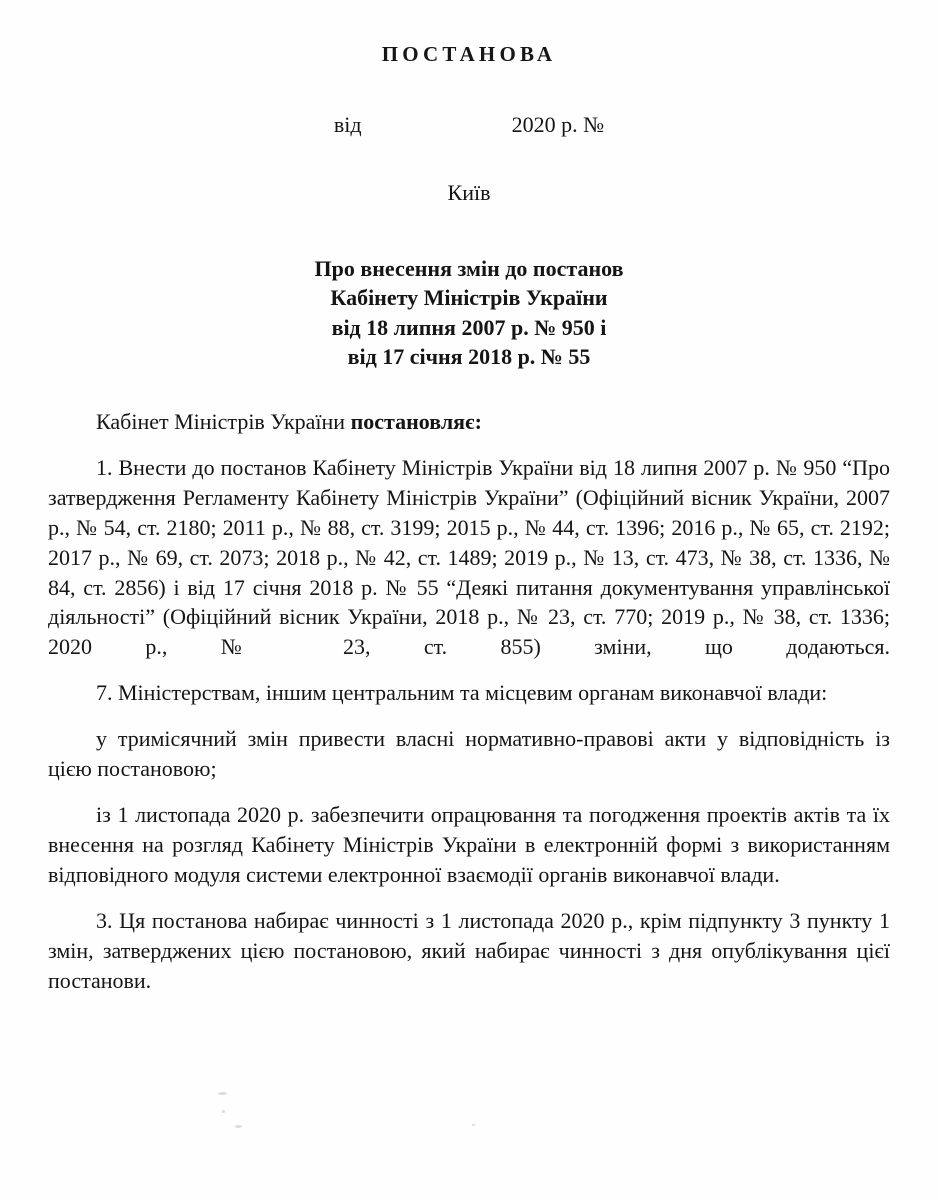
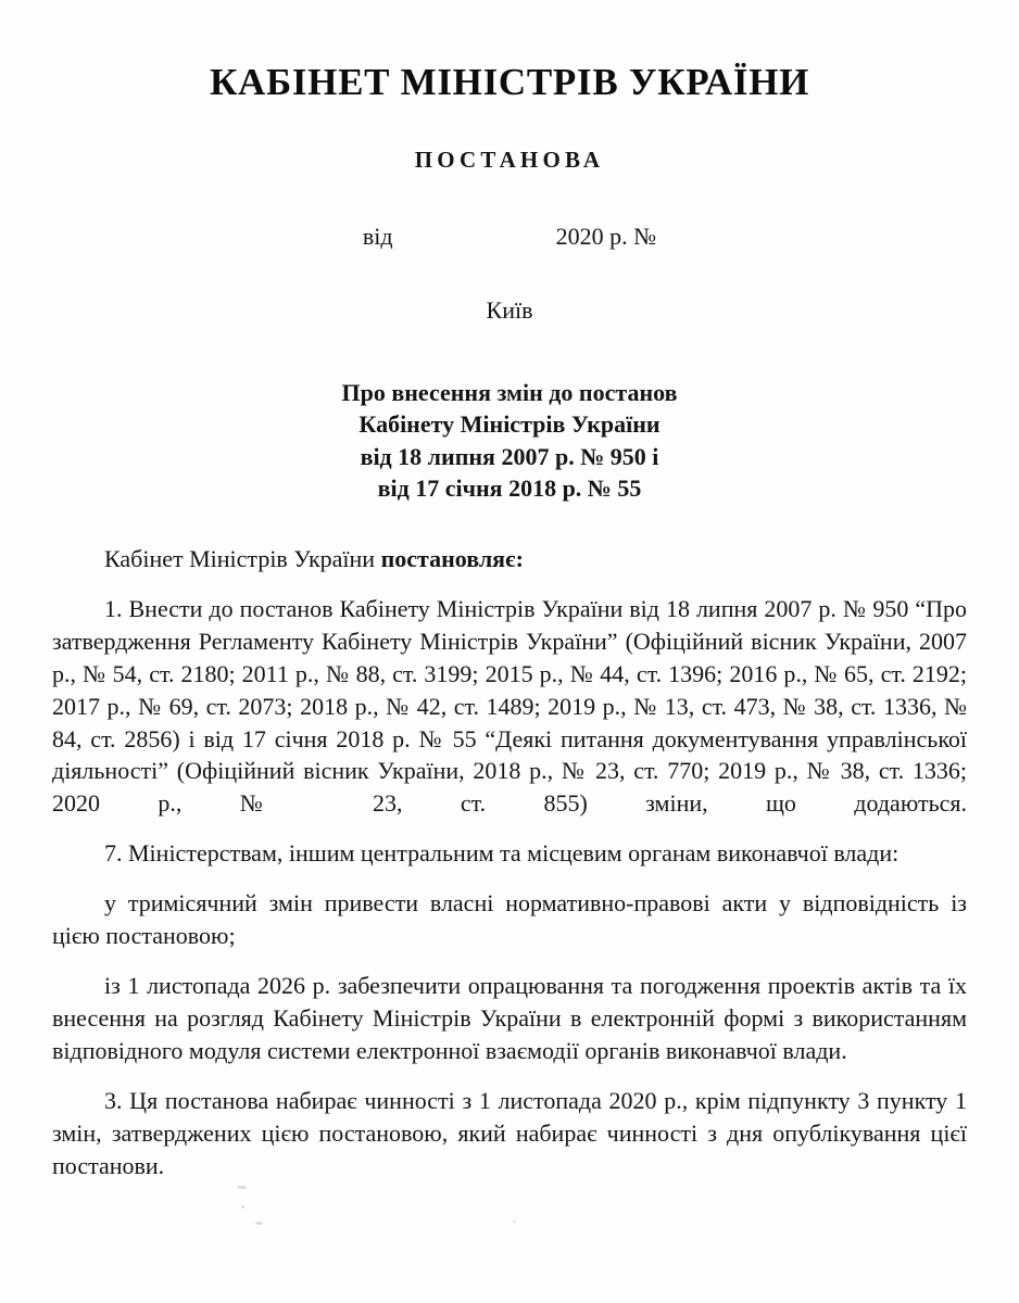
+ КАБІНЕТ МІНІСТРІВ УКРАЇНИ
  ПОСТАНОВА
  від 2020 р. №
  Київ
  Про внесення змін до постанов
  Кабінету Міністрів України
  від 18 липня 2007 р. № 950 і
  від 17 січня 2018 р. № 55
  Кабінет Міністрів України постановляє:
  1. Внести до постанов Кабінету Міністрів України від 18 липня 2007 р. № 950 “Про затвердження Регламенту Кабінету Міністрів України” (Офіційний вісник України, 2007 р., № 54, ст. 2180; 2011 р., № 88, ст. 3199; 2015 р., № 44, ст. 1396; 2016 р., № 65, ст. 2192; 2017 р., № 69, ст. 2073; 2018 р., № 42, ст. 1489; 2019 р., № 13, ст. 473, № 38, ст. 1336, № 84, ст. 2856) і від 17 січня 2018 р. № 55 “Деякі питання документування управлінської діяльності” (Офіційний вісник України, 2018 р., № 23, ст. 770; 2019 р., № 38, ст. 1336; 2020 р., № 23, ст. 855) зміни, що додаються.
  7. Міністерствам, іншим центральним та місцевим органам виконавчої влади:
  у тримісячний змін привести власні нормативно-правові акти у відповідність із цією постановою;
- із 1 листопада 2020 р. забезпечити опрацювання та погодження проектів актів та їх внесення на розгляд Кабінету Міністрів України в електронній формі з використанням відповідного модуля системи електронної взаємодії органів виконавчої влади.
+ із 1 листопада 2026 р. забезпечити опрацювання та погодження проектів актів та їх внесення на розгляд Кабінету Міністрів України в електронній формі з використанням відповідного модуля системи електронної взаємодії органів виконавчої влади.
  3. Ця постанова набирає чинності з 1 листопада 2020 р., крім підпункту 3 пункту 1 змін, затверджених цією постановою, який набирає чинності з дня опублікування цієї постанови.
